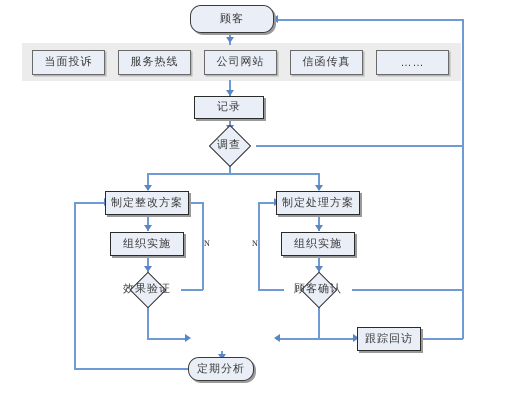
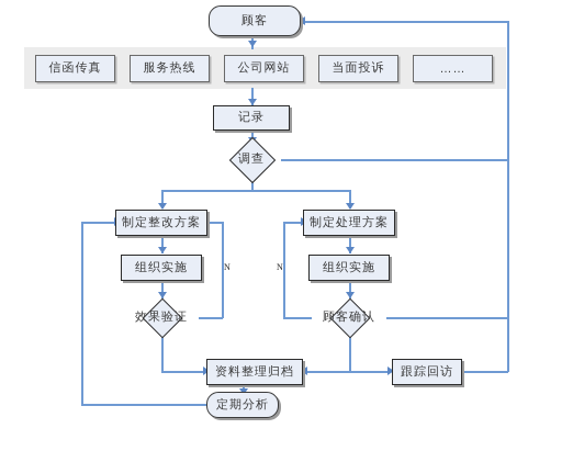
  顾客
- 当面投诉
+ 信函传真
  服务热线
  公司网站
- 信函传真
+ 当面投诉
  ……
  记录
  调查
  制定整改方案
  组织实施
  效果验证
  制定处理方案
  组织实施
  顾客确认
+ 资料整理归档
  跟踪回访
  定期分析
  N
  N
